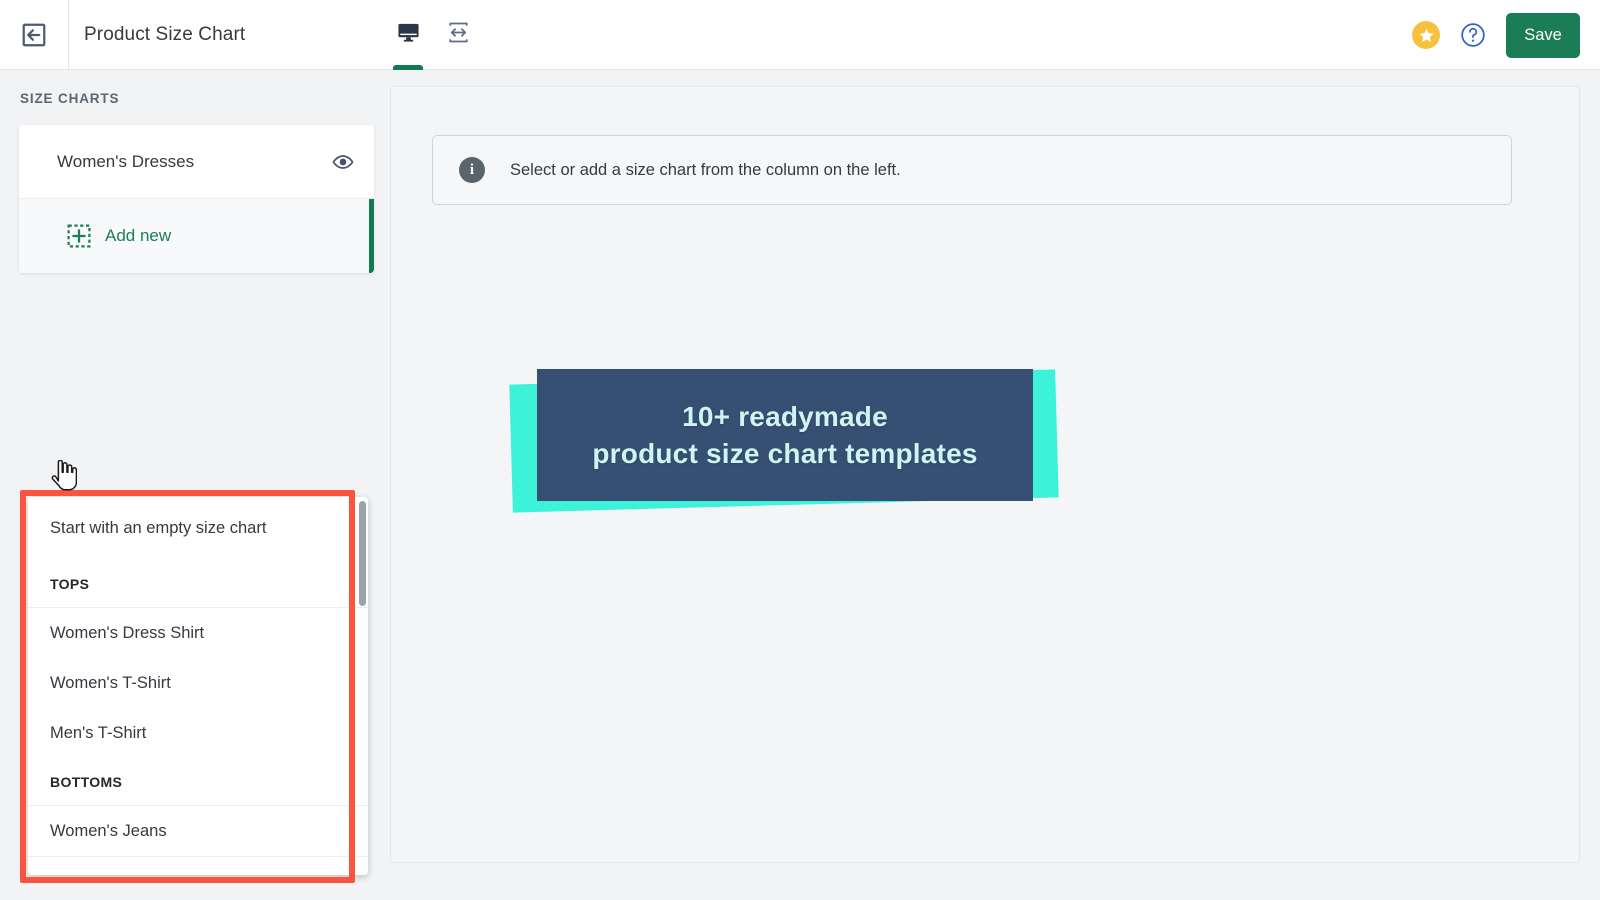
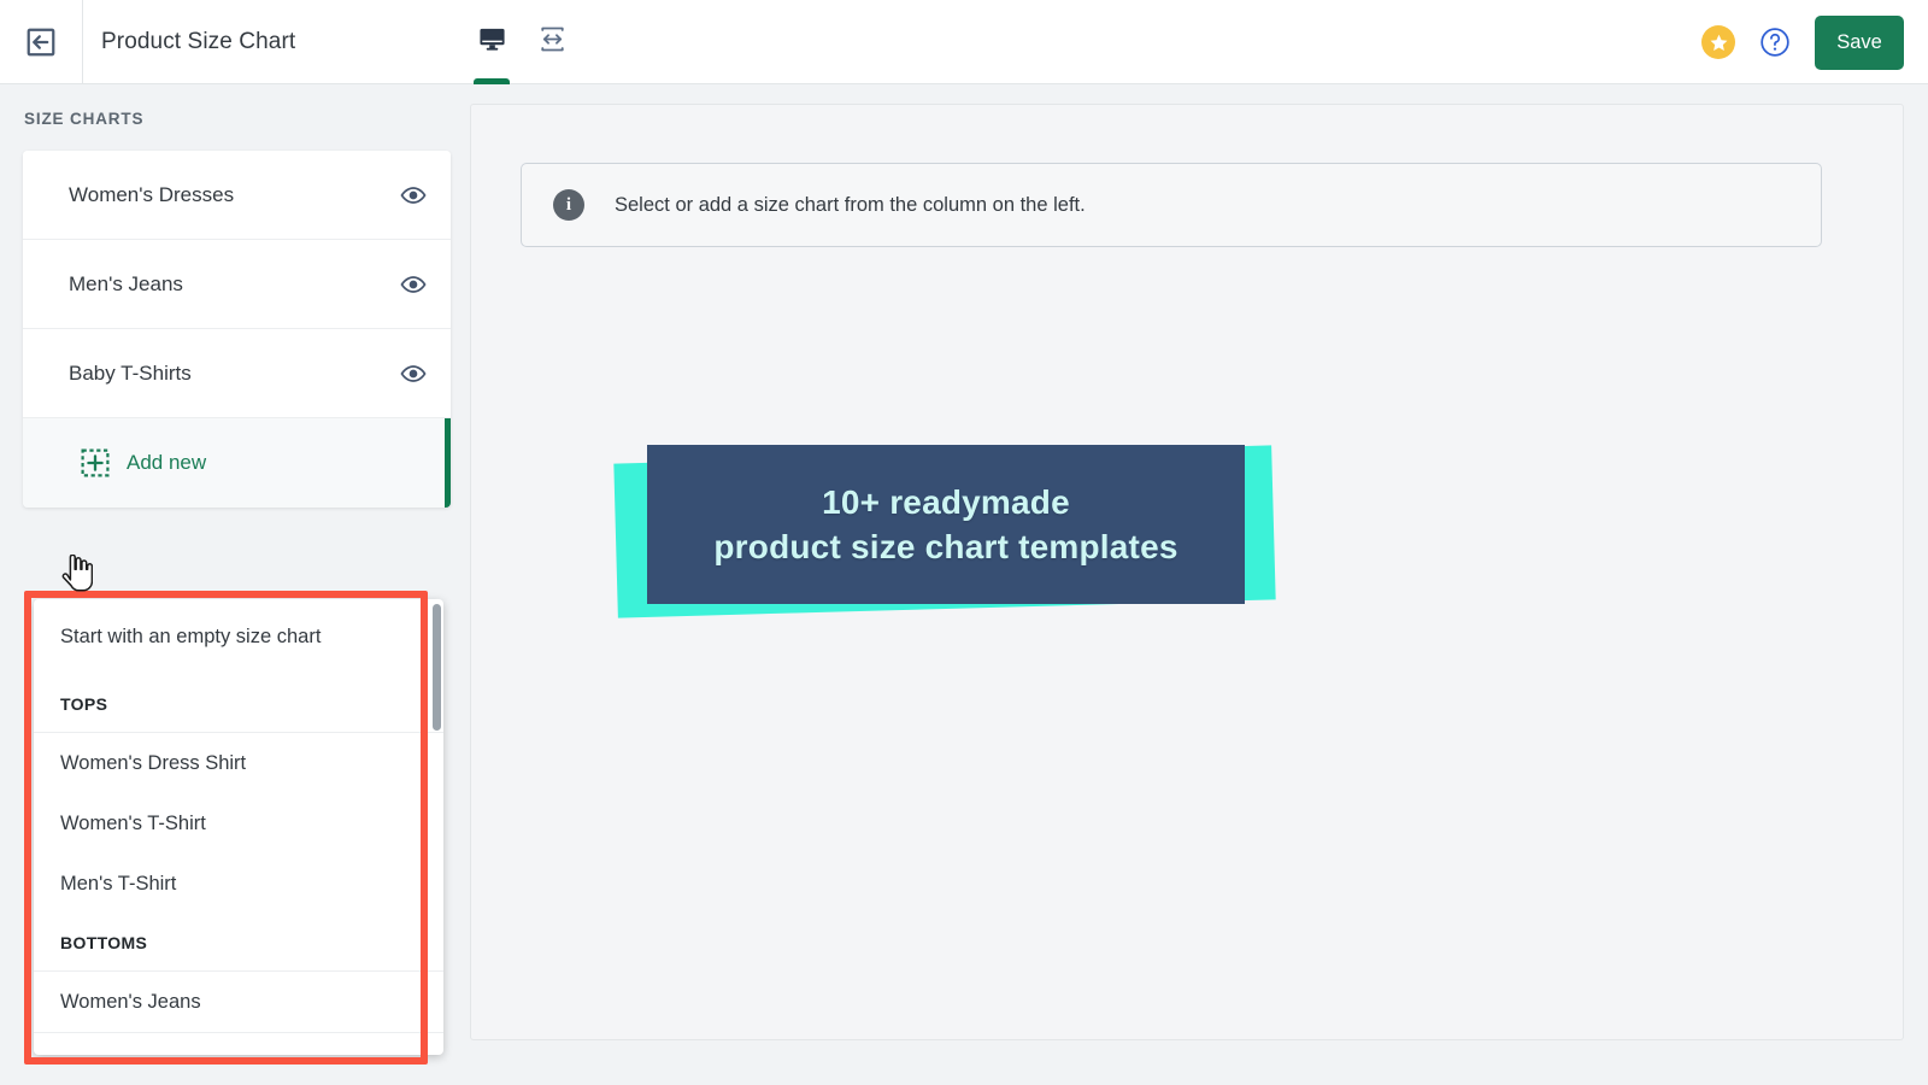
  Product Size Chart
  Save
  SIZE CHARTS
  Women's Dresses
+ Men's Jeans
+ Baby T-Shirts
  Add new
  Start with an empty size chart
  TOPS
  Women's Dress Shirt
  Women's T-Shirt
  Men's T-Shirt
  BOTTOMS
  Women's Jeans
  i
  Select or add a size chart from the column on the left.
  10+ readymade
  product size chart templates
